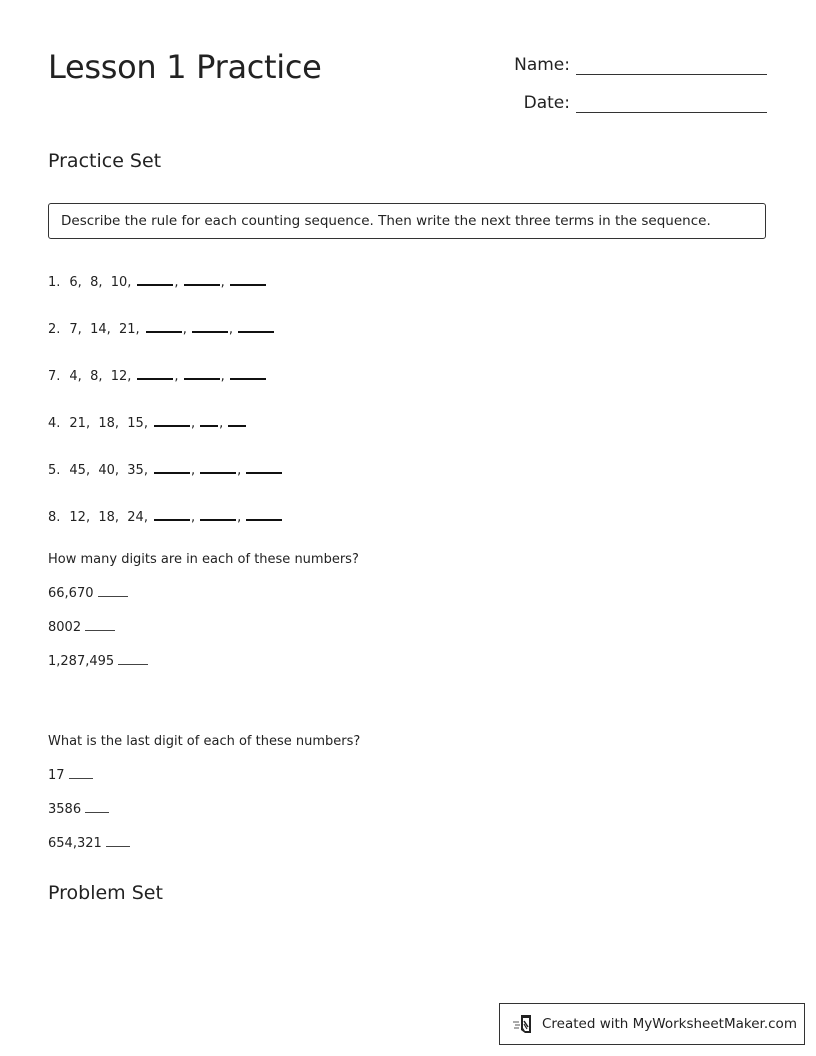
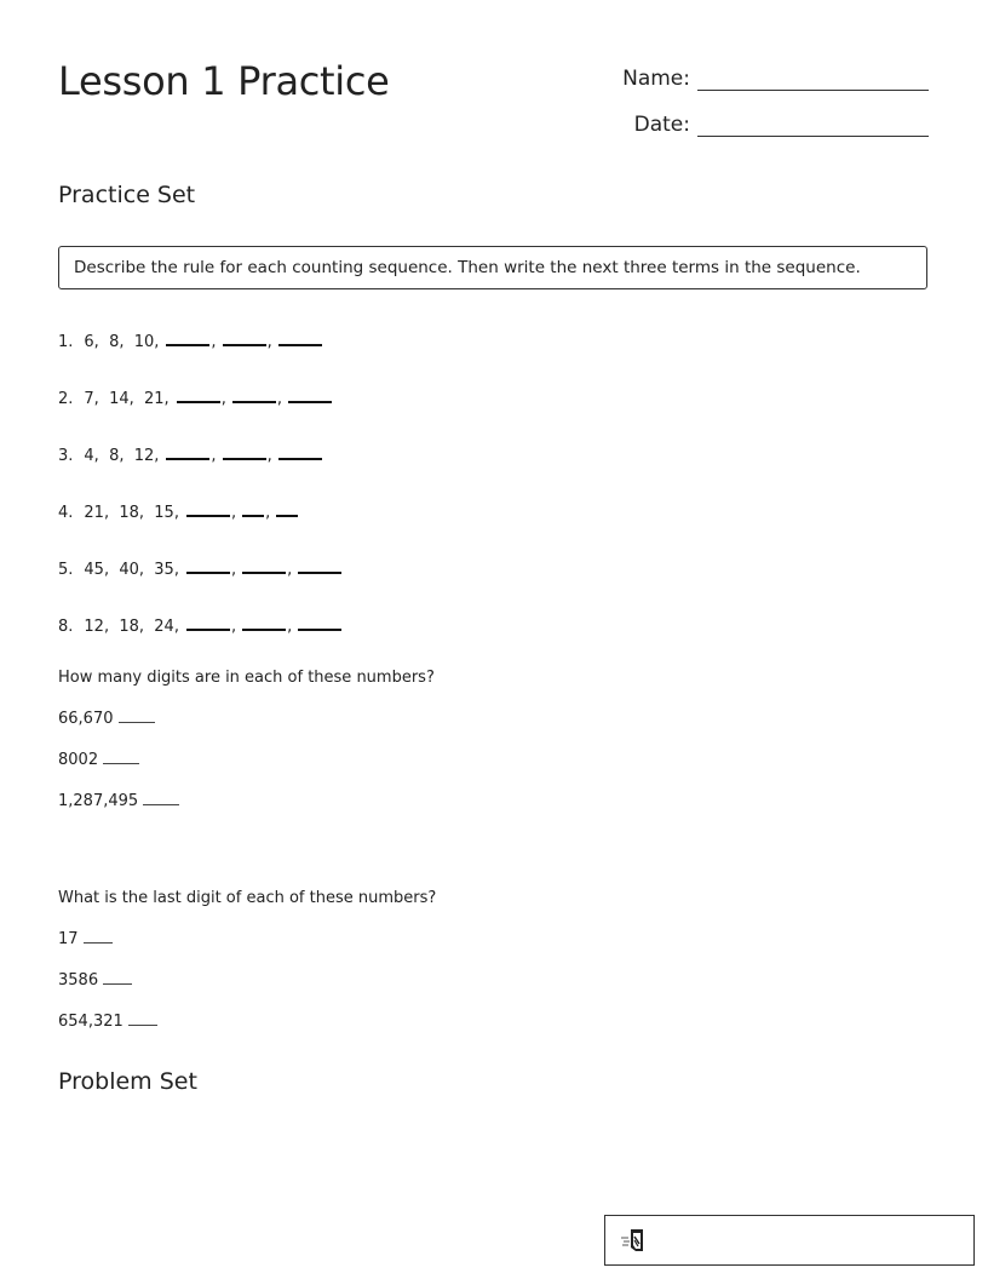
  Lesson 1 Practice
  Name:
  Date:
  Practice Set
  Describe the rule for each counting sequence. Then write the next three terms in the sequence.
  1.
  6, 8, 10,
  ,
  ,
  2.
  7, 14, 21,
  ,
  ,
- 7.
+ 3.
  4, 8, 12,
  ,
  ,
  4.
  21, 18, 15,
  ,
  ,
  5.
  45, 40, 35,
  ,
  ,
  8.
  12, 18, 24,
  ,
  ,
  How many digits are in each of these numbers?
  66,670
  8002
  1,287,495
  What is the last digit of each of these numbers?
  17
  3586
  654,321
  Problem Set
- Created with MyWorksheetMaker.com
